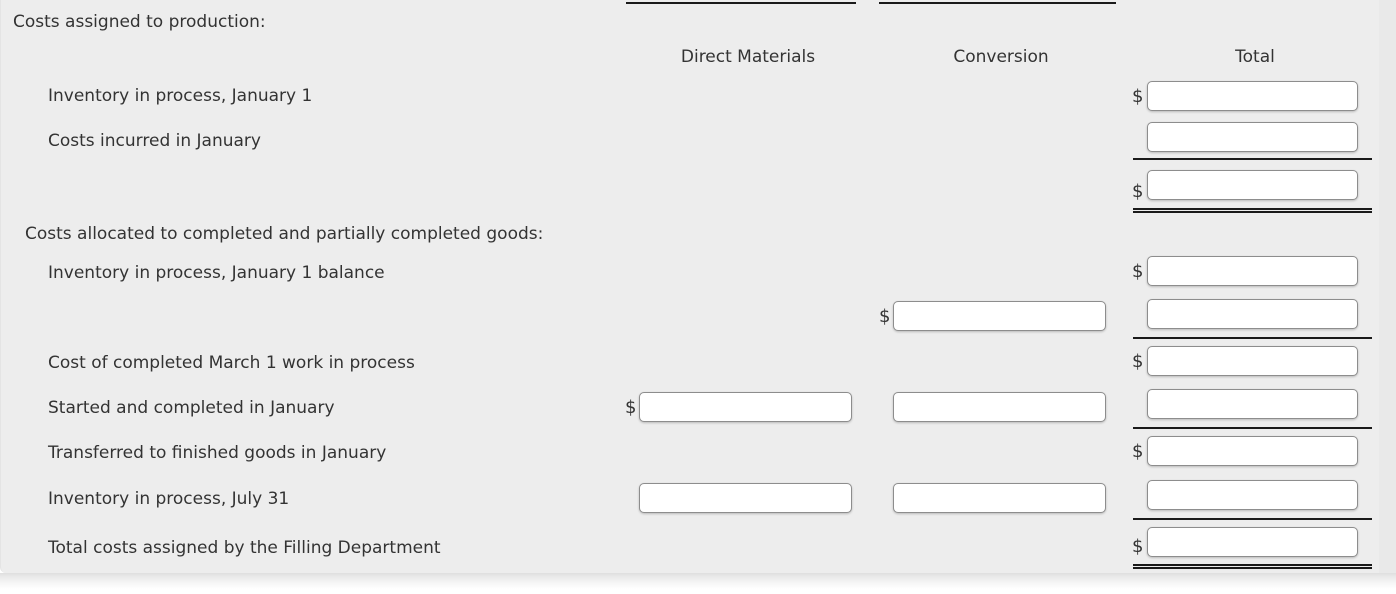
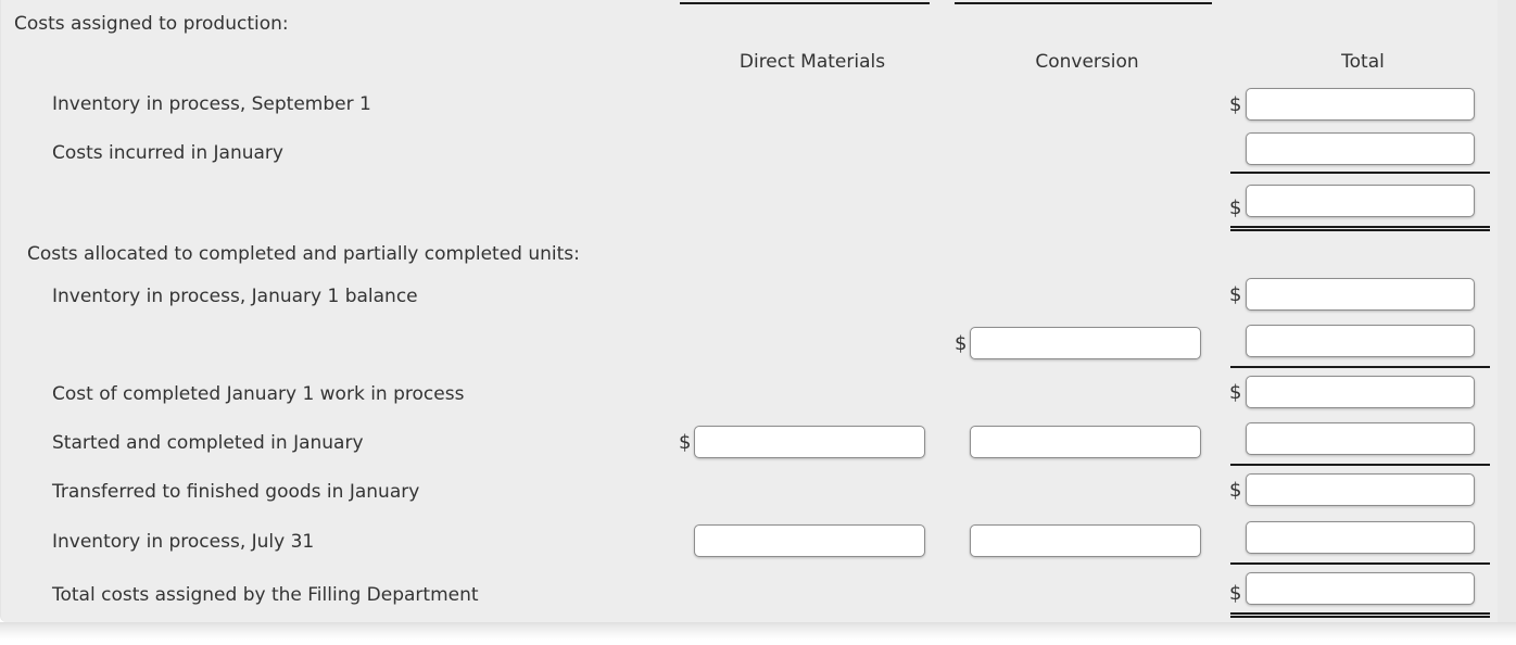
  Costs assigned to production:
  Direct Materials
  Conversion
  Total
- Inventory in process, January 1
+ Inventory in process, September 1
  $
  Costs incurred in January
  $
- Costs allocated to completed and partially completed goods:
+ Costs allocated to completed and partially completed units:
  Inventory in process, January 1 balance
  $
  $
- Cost of completed March 1 work in process
+ Cost of completed January 1 work in process
  $
  Started and completed in January
  $
  Transferred to finished goods in January
  $
  Inventory in process, July 31
  Total costs assigned by the Filling Department
  $
